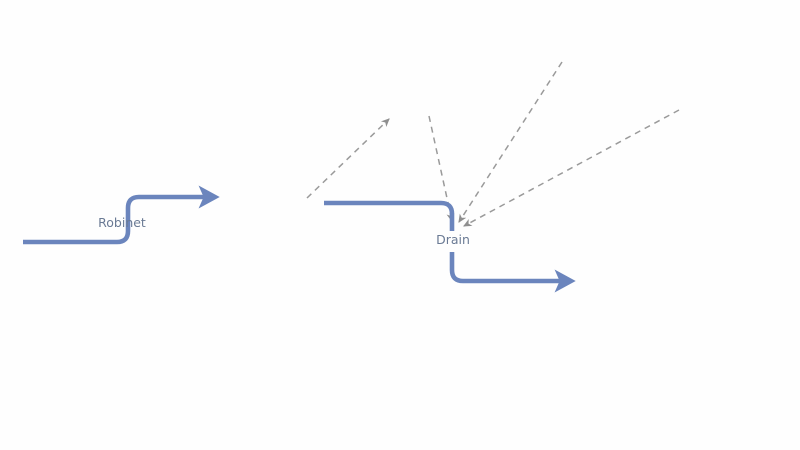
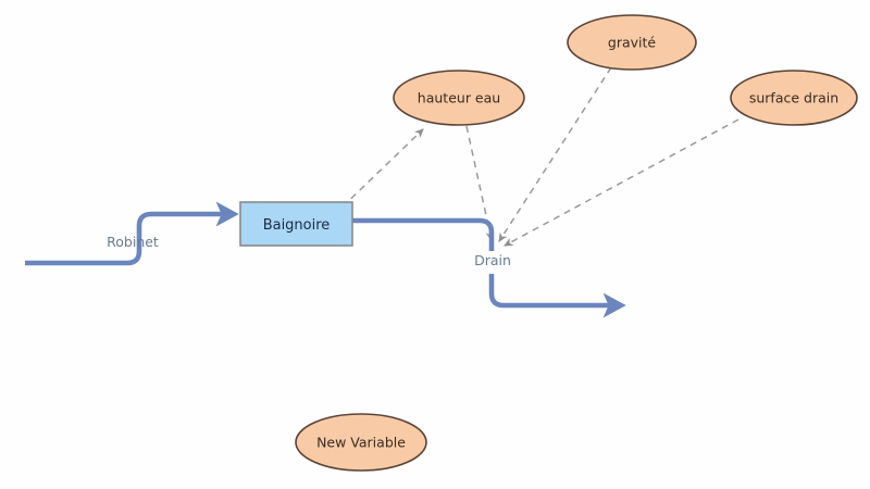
+ Baignoire
+ hauteur eau
+ gravité
+ surface drain
+ New Variable
  Robinet
  Drain
